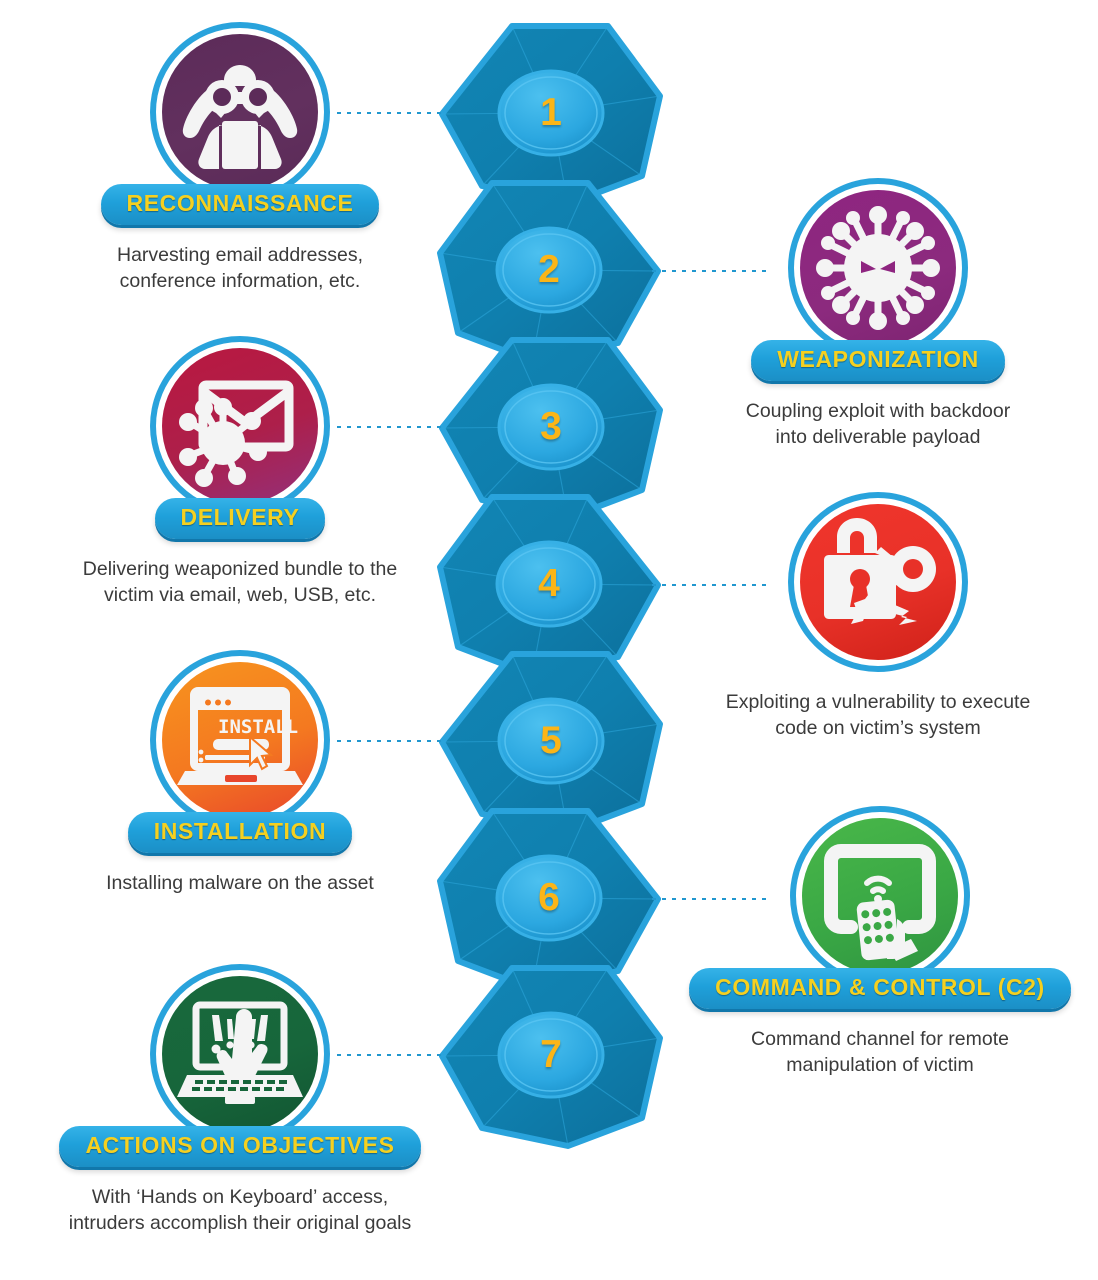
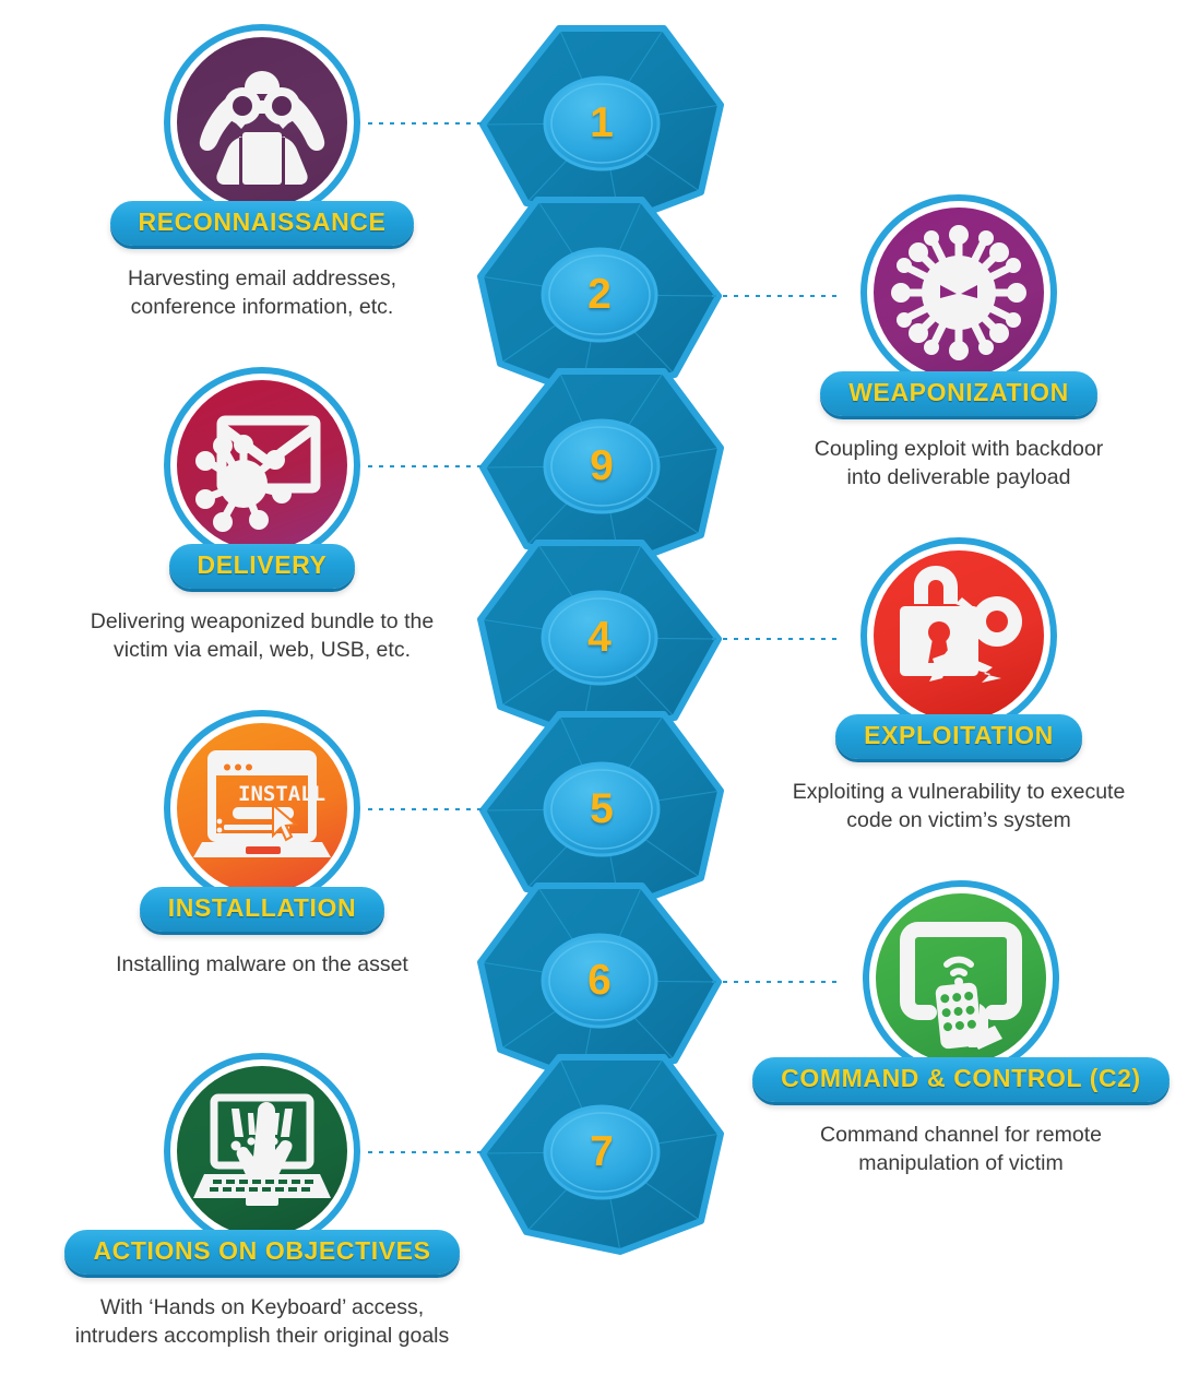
  1
  2
- 3
+ 9
  4
  5
  6
  7
  RECONNAISSANCE
  Harvesting email addresses,
  conference information, etc.
  WEAPONIZATION
  Coupling exploit with backdoor
  into deliverable payload
  DELIVERY
  Delivering weaponized bundle to the
  victim via email, web, USB, etc.
+ EXPLOITATION
  Exploiting a vulnerability to execute
  code on victim’s system
  INSTALL
  INSTALLATION
  Installing malware on the asset
  COMMAND & CONTROL (C2)
  Command channel for remote
  manipulation of victim
  ACTIONS ON OBJECTIVES
  With ‘Hands on Keyboard’ access,
  intruders accomplish their original goals
